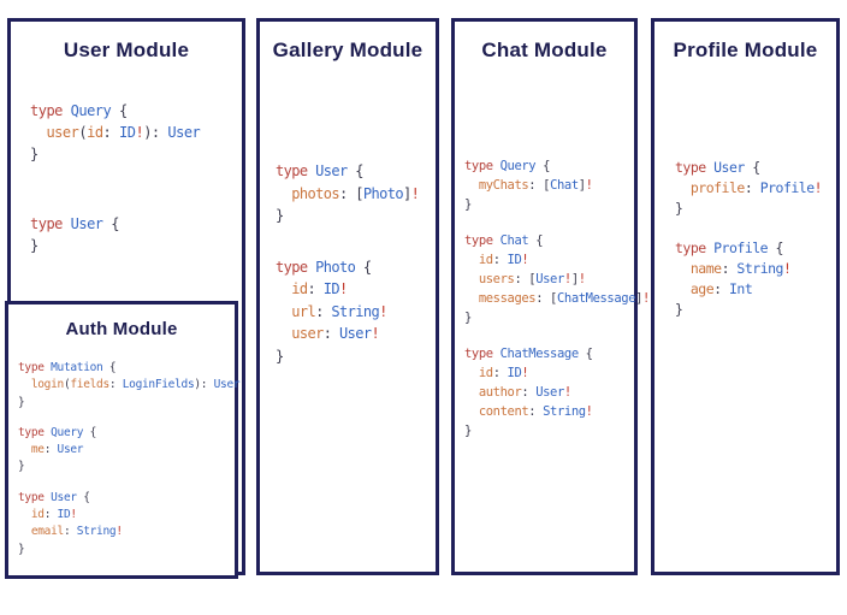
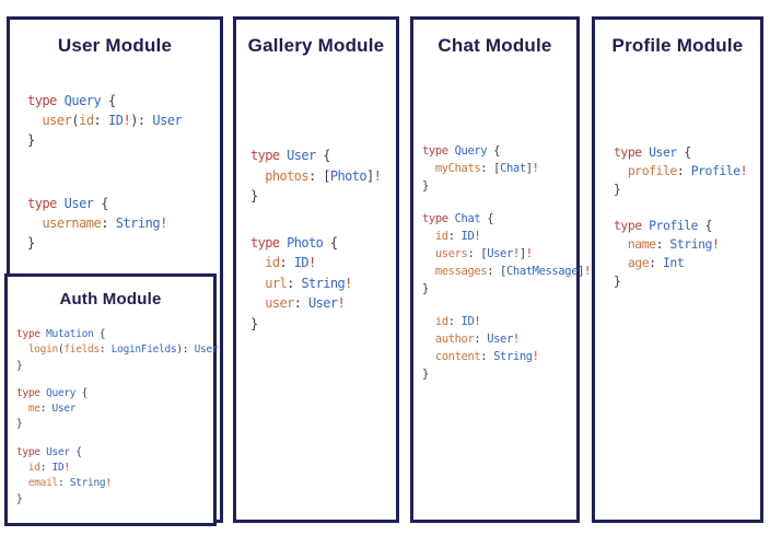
  User Module
  type Query {
  user(id: ID!): User
  }
  type User {
+ username: String!
  }
  Auth Module
  type Mutation {
  login(fields: LoginFields): User
  }
  type Query {
  me: User
  }
  type User {
  id: ID!
  email: String!
  }
  Gallery Module
  type User {
  photos: [Photo]!
  }
  type Photo {
  id: ID!
  url: String!
  user: User!
  }
  Chat Module
  type Query {
  myChats: [Chat]!
  }
  type Chat {
  id: ID!
  users: [User!]!
  messages: [ChatMessage]!
  }
- type ChatMessage {
  id: ID!
  author: User!
  content: String!
  }
  Profile Module
  type User {
  profile: Profile!
  }
  type Profile {
  name: String!
  age: Int
  }
